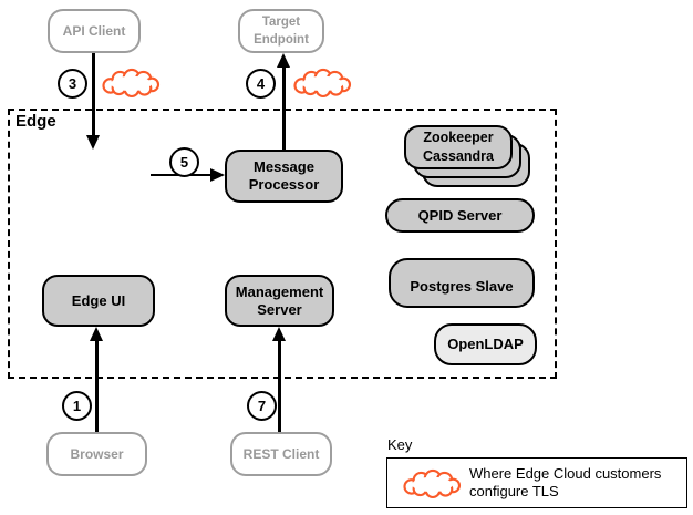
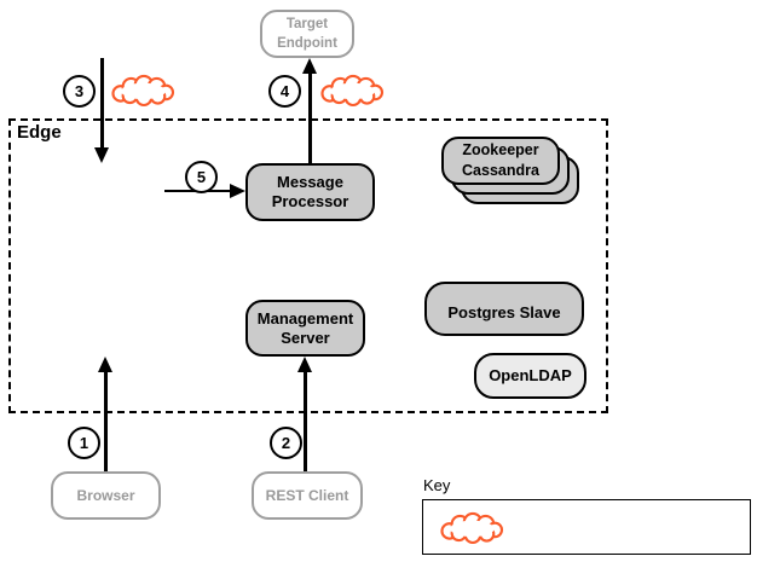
  Edge
- API Client
  Target
  Endpoint
  Browser
  REST Client
  Message
  Processor
  Zookeeper
  Cassandra
- QPID Server
  Postgres Slave
  OpenLDAP
- Edge UI
  Management
  Server
  3
  4
  5
  1
- 7
+ 2
  Key
- Where Edge Cloud customers configure TLS
